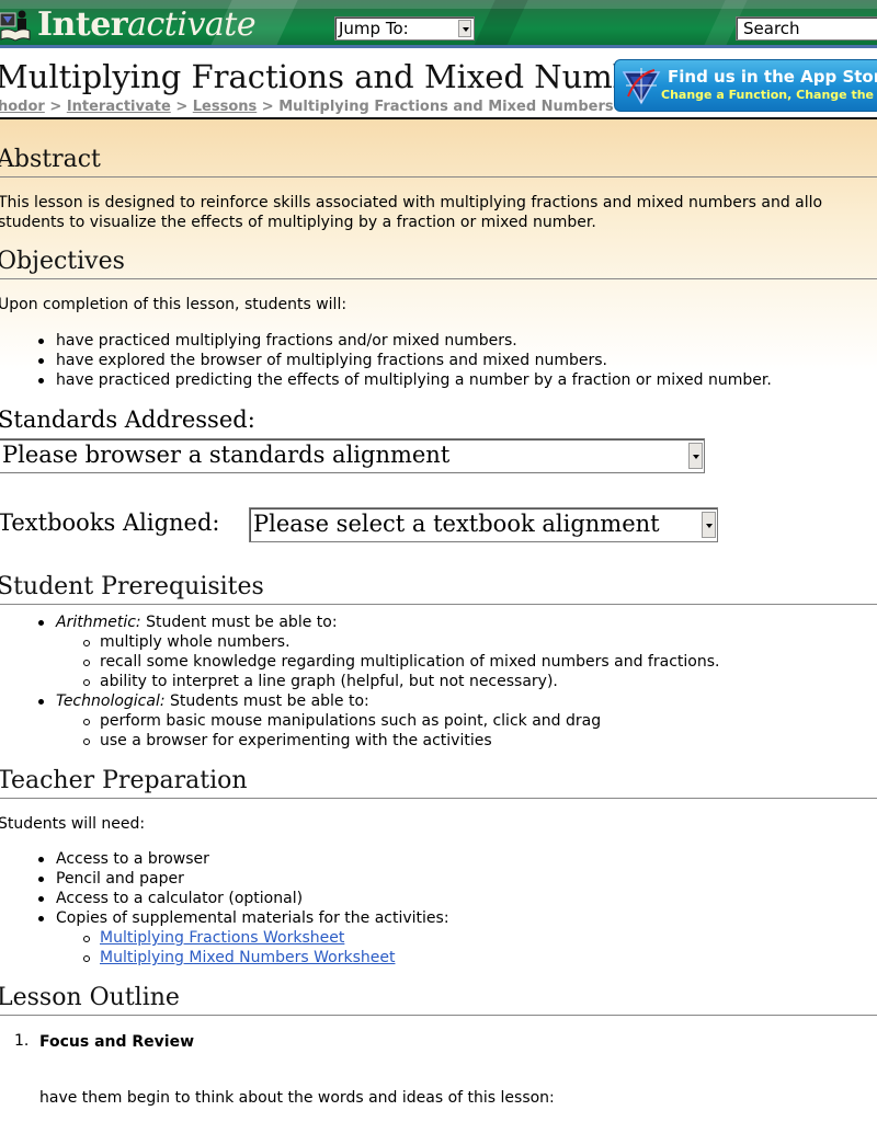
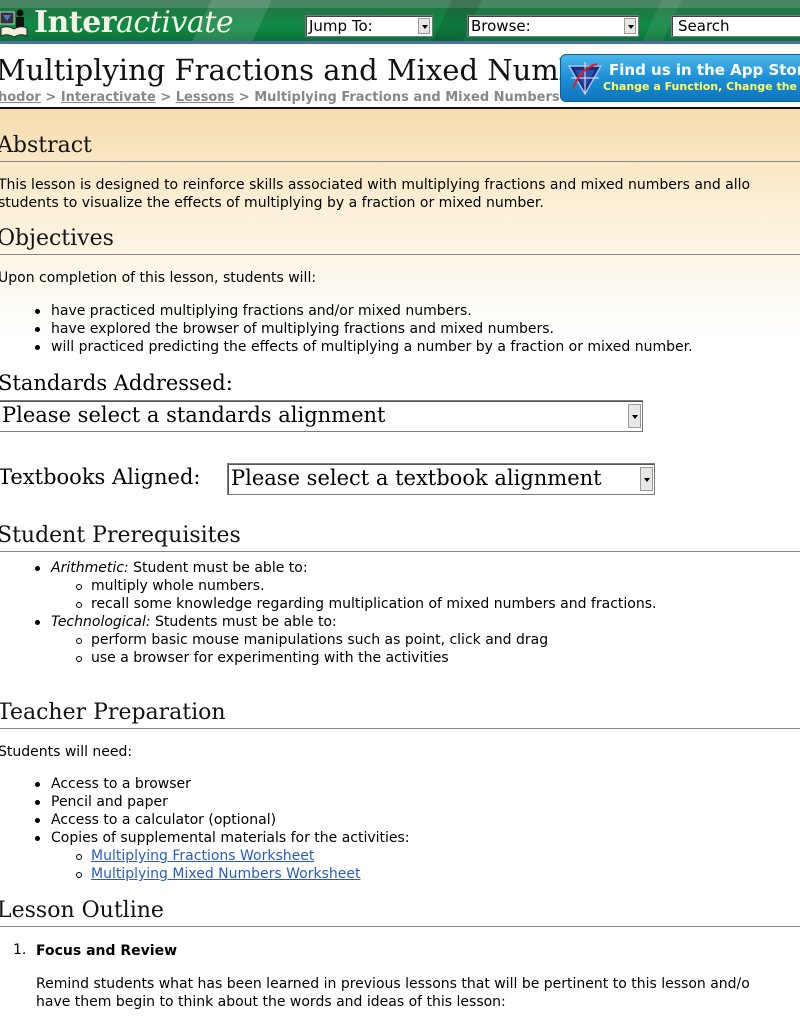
  Interactivate
  Jump To:
+ Browse:
  Search
  Multiplying Fractions and Mixed Num
  hodor > Interactivate > Lessons > Multiplying Fractions and Mixed Numbers
  Find us in the App Sto
  Change a Function, Change the
  Abstract
  This lesson is designed to reinforce skills associated with multiplying fractions and mixed numbers and allo
  students to visualize the effects of multiplying by a fraction or mixed number.
  Objectives
  Upon completion of this lesson, students will:
  have practiced multiplying fractions and/or mixed numbers.
  have explored the browser of multiplying fractions and mixed numbers.
- have practiced predicting the effects of multiplying a number by a fraction or mixed number.
+ will practiced predicting the effects of multiplying a number by a fraction or mixed number.
  Standards Addressed:
- Please browser a standards alignment
+ Please select a standards alignment
  Textbooks Aligned:
  Please select a textbook alignment
  Student Prerequisites
  Arithmetic: Student must be able to:
  multiply whole numbers.
  recall some knowledge regarding multiplication of mixed numbers and fractions.
- ability to interpret a line graph (helpful, but not necessary).
  Technological: Students must be able to:
  perform basic mouse manipulations such as point, click and drag
  use a browser for experimenting with the activities
  Teacher Preparation
  Students will need:
  Access to a browser
  Pencil and paper
  Access to a calculator (optional)
  Copies of supplemental materials for the activities:
  Multiplying Fractions Worksheet
  Multiplying Mixed Numbers Worksheet
  Lesson Outline
  1.
  Focus and Review
+ Remind students what has been learned in previous lessons that will be pertinent to this lesson and/o
  have them begin to think about the words and ideas of this lesson:
